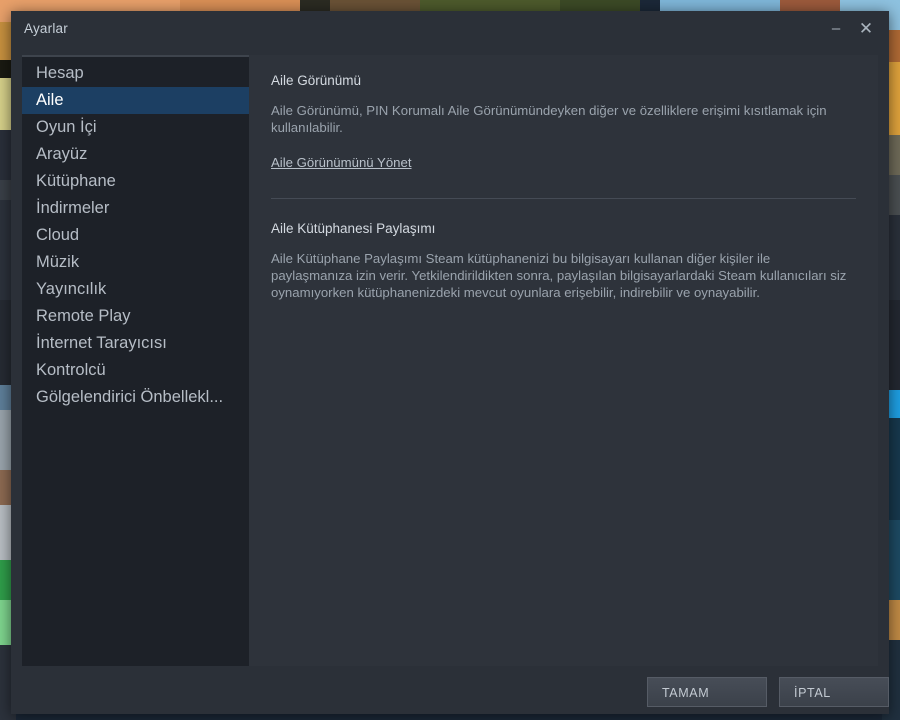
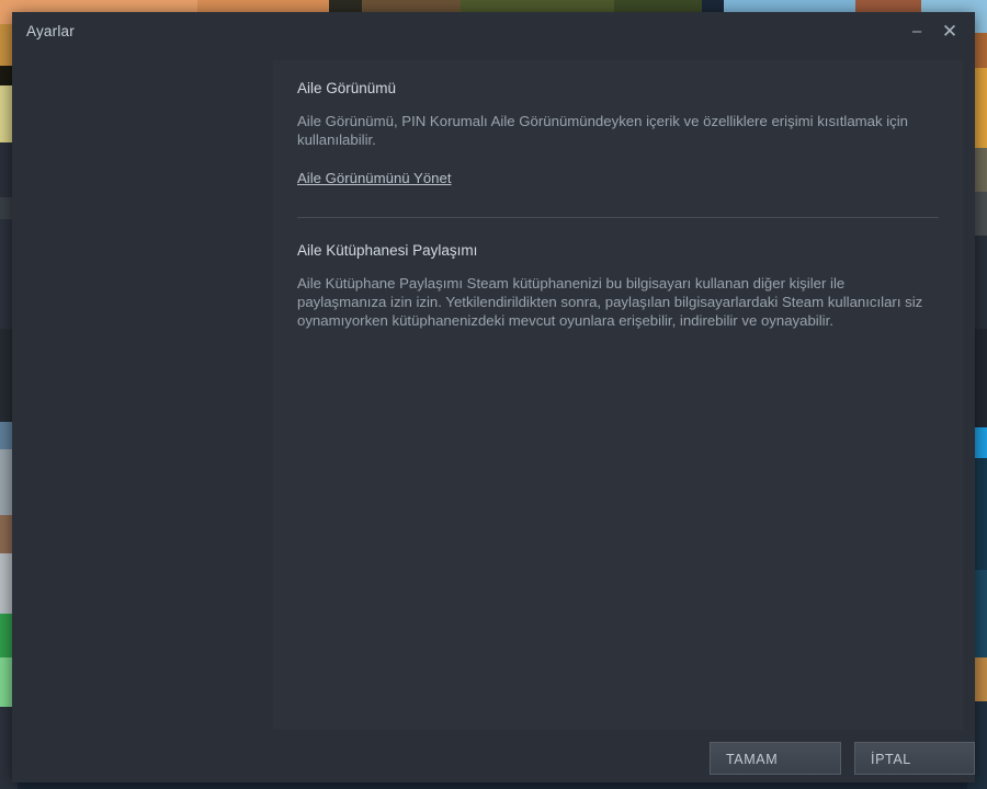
  Ayarlar
  –
  ✕
- Hesap
- Aile
- Oyun İçi
- Arayüz
- Kütüphane
- İndirmeler
- Cloud
- Müzik
- Yayıncılık
- Remote Play
- İnternet Tarayıcısı
- Kontrolcü
- Gölgelendirici Önbellekl...
  Aile Görünümü
- Aile Görünümü, PIN Korumalı Aile Görünümündeyken diğer ve özelliklere erişimi kısıtlamak için kullanılabilir.
+ Aile Görünümü, PIN Korumalı Aile Görünümündeyken içerik ve özelliklere erişimi kısıtlamak için kullanılabilir.
  Aile Görünümünü Yönet
  Aile Kütüphanesi Paylaşımı
- Aile Kütüphane Paylaşımı Steam kütüphanenizi bu bilgisayarı kullanan diğer kişiler ile paylaşmanıza izin verir. Yetkilendirildikten sonra, paylaşılan bilgisayarlardaki Steam kullanıcıları siz oynamıyorken kütüphanenizdeki mevcut oyunlara erişebilir, indirebilir ve oynayabilir.
+ Aile Kütüphane Paylaşımı Steam kütüphanenizi bu bilgisayarı kullanan diğer kişiler ile paylaşmanıza izin izin. Yetkilendirildikten sonra, paylaşılan bilgisayarlardaki Steam kullanıcıları siz oynamıyorken kütüphanenizdeki mevcut oyunlara erişebilir, indirebilir ve oynayabilir.
  TAMAM
  İPTAL
